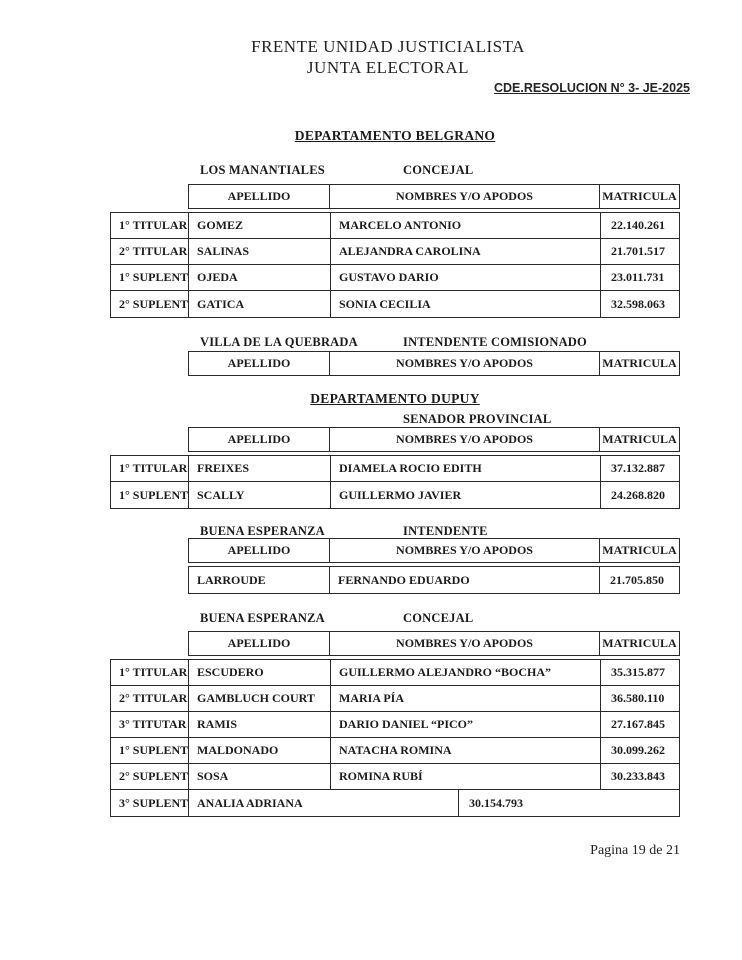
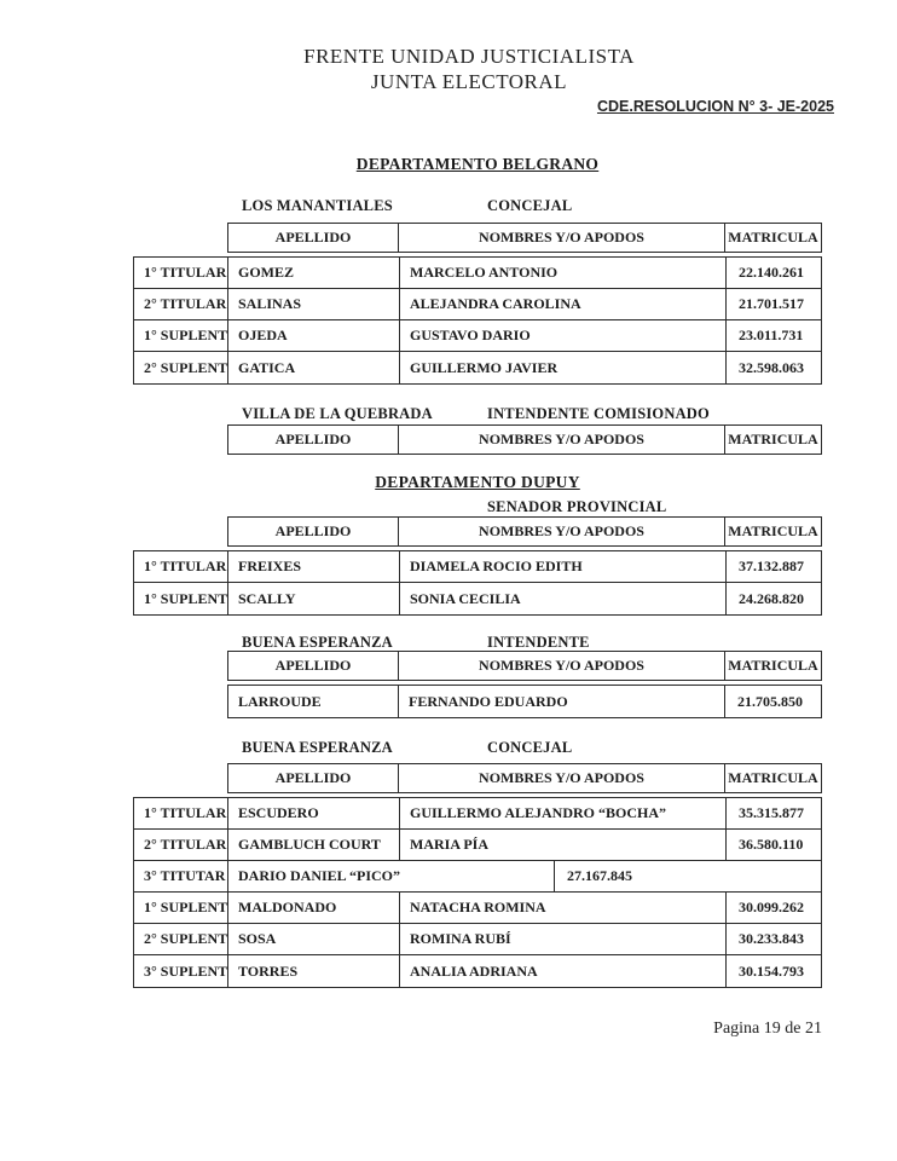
  FRENTE UNIDAD JUSTICIALISTA
  JUNTA ELECTORAL
  CDE.RESOLUCION N° 3- JE-2025
  DEPARTAMENTO BELGRANO
  LOS MANANTIALES
  CONCEJAL
  APELLIDO
  NOMBRES Y/O APODOS
  MATRICULA
  1° TITULAR
  GOMEZ
  MARCELO ANTONIO
  22.140.261
  2° TITULAR
  SALINAS
  ALEJANDRA CAROLINA
  21.701.517
  1° SUPLENT
  OJEDA
  GUSTAVO DARIO
  23.011.731
  2° SUPLENT
  GATICA
- SONIA CECILIA
+ GUILLERMO JAVIER
  32.598.063
  VILLA DE LA QUEBRADA
  INTENDENTE COMISIONADO
  APELLIDO
  NOMBRES Y/O APODOS
  MATRICULA
  DEPARTAMENTO DUPUY
  SENADOR PROVINCIAL
  APELLIDO
  NOMBRES Y/O APODOS
  MATRICULA
  1° TITULAR
  FREIXES
  DIAMELA ROCIO EDITH
  37.132.887
  1° SUPLENT
  SCALLY
- GUILLERMO JAVIER
+ SONIA CECILIA
  24.268.820
  BUENA ESPERANZA
  INTENDENTE
  APELLIDO
  NOMBRES Y/O APODOS
  MATRICULA
  LARROUDE
  FERNANDO EDUARDO
  21.705.850
  BUENA ESPERANZA
  CONCEJAL
  APELLIDO
  NOMBRES Y/O APODOS
  MATRICULA
  1° TITULAR
  ESCUDERO
  GUILLERMO ALEJANDRO “BOCHA”
  35.315.877
  2° TITULAR
  GAMBLUCH COURT
  MARIA PÍA
  36.580.110
  3° TITUTAR
- RAMIS
  DARIO DANIEL “PICO”
  27.167.845
  1° SUPLENT
  MALDONADO
  NATACHA ROMINA
  30.099.262
  2° SUPLENT
  SOSA
  ROMINA RUBÍ
  30.233.843
  3° SUPLENT
+ TORRES
  ANALIA ADRIANA
  30.154.793
  Pagina 19 de 21
